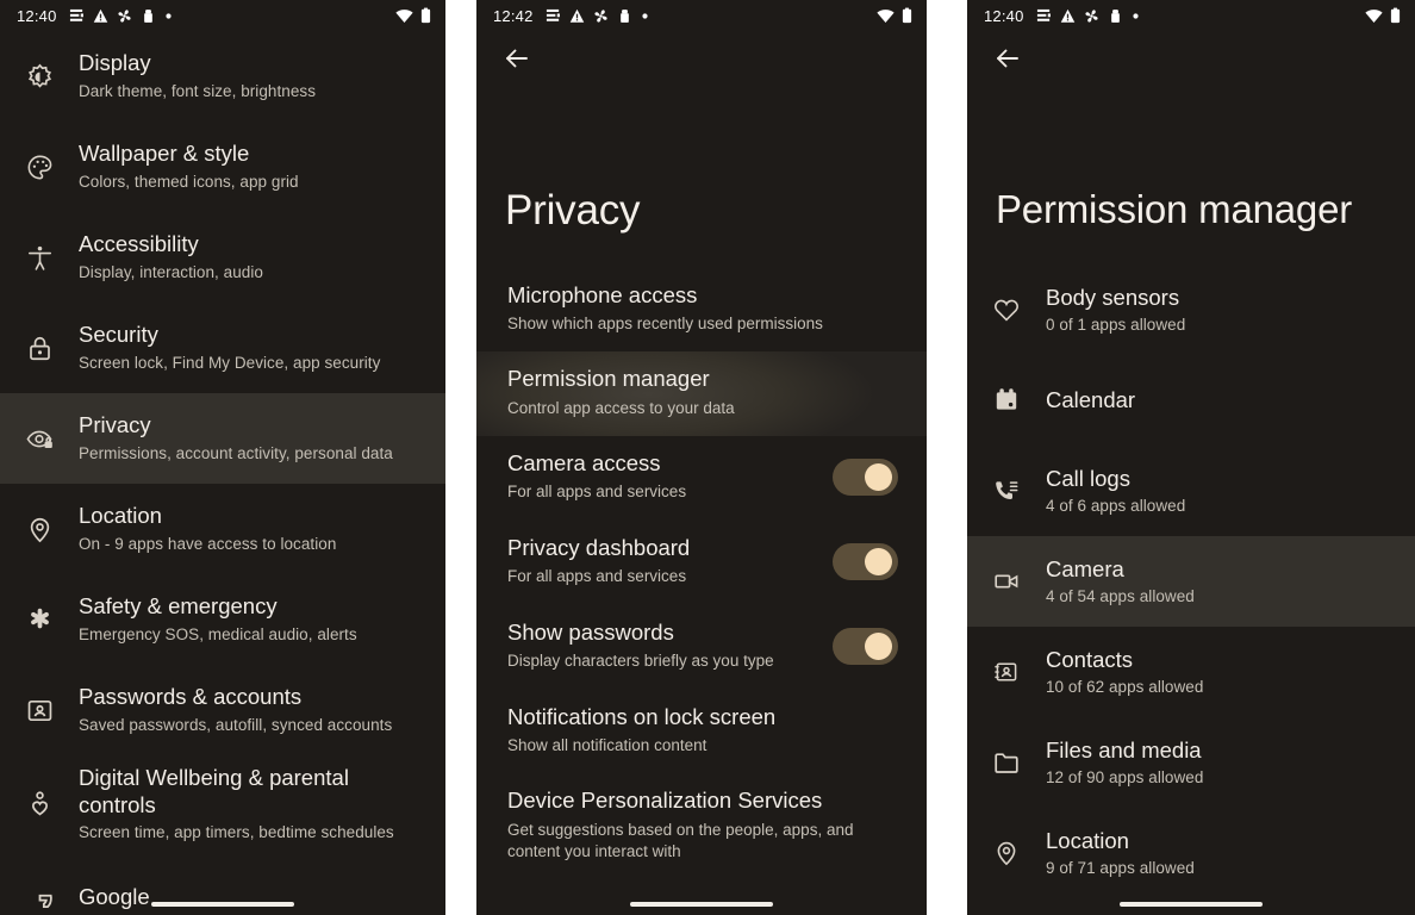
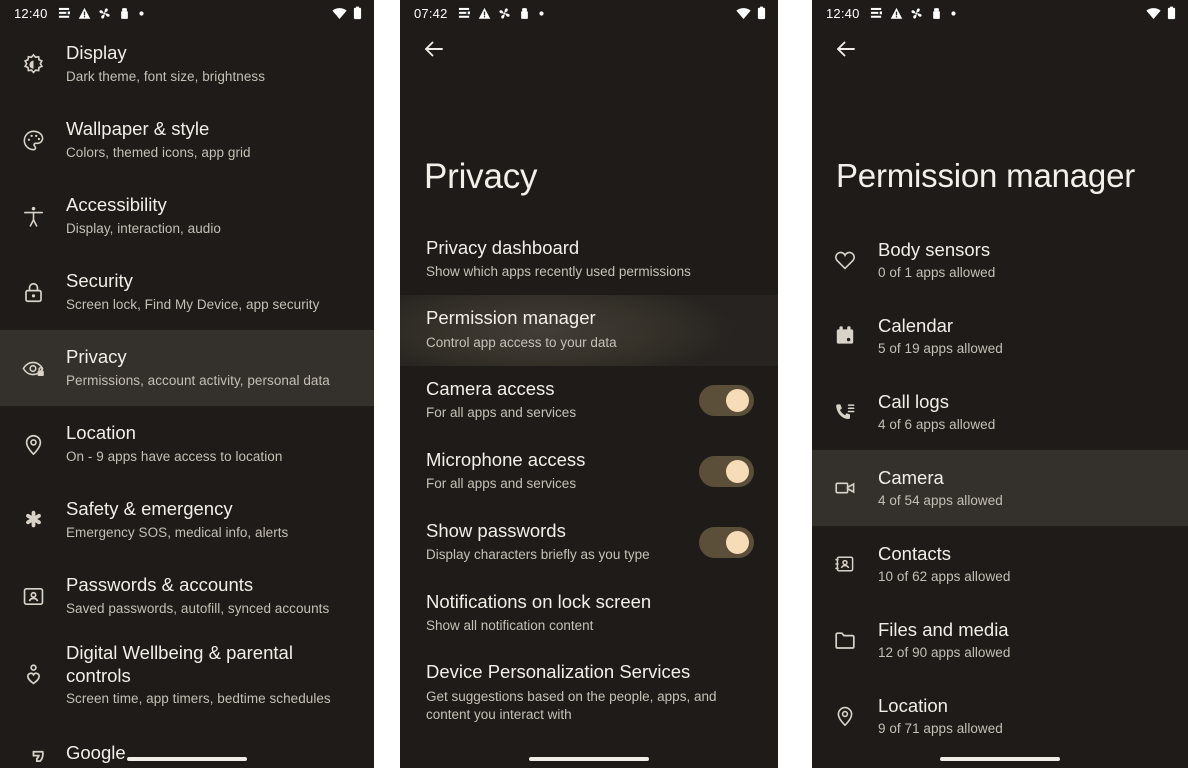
  12:40
  Display
  Dark theme, font size, brightness
  Wallpaper & style
  Colors, themed icons, app grid
  Accessibility
  Display, interaction, audio
  Security
  Screen lock, Find My Device, app security
  Privacy
  Permissions, account activity, personal data
  Location
  On - 9 apps have access to location
  Safety & emergency
- Emergency SOS, medical audio, alerts
+ Emergency SOS, medical info, alerts
  Passwords & accounts
  Saved passwords, autofill, synced accounts
  Digital Wellbeing & parental controls
  Screen time, app timers, bedtime schedules
  Google
- 12:42
+ 07:42
  Privacy
- Microphone access
+ Privacy dashboard
  Show which apps recently used permissions
  Permission manager
  Control app access to your data
  Camera access
  For all apps and services
- Privacy dashboard
+ Microphone access
  For all apps and services
  Show passwords
  Display characters briefly as you type
  Notifications on lock screen
  Show all notification content
  Device Personalization Services
  Get suggestions based on the people, apps, and content you interact with
  12:40
  Permission manager
  Body sensors
  0 of 1 apps allowed
  Calendar
+ 5 of 19 apps allowed
  Call logs
  4 of 6 apps allowed
  Camera
  4 of 54 apps allowed
  Contacts
  10 of 62 apps allowed
  Files and media
  12 of 90 apps allowed
  Location
  9 of 71 apps allowed
